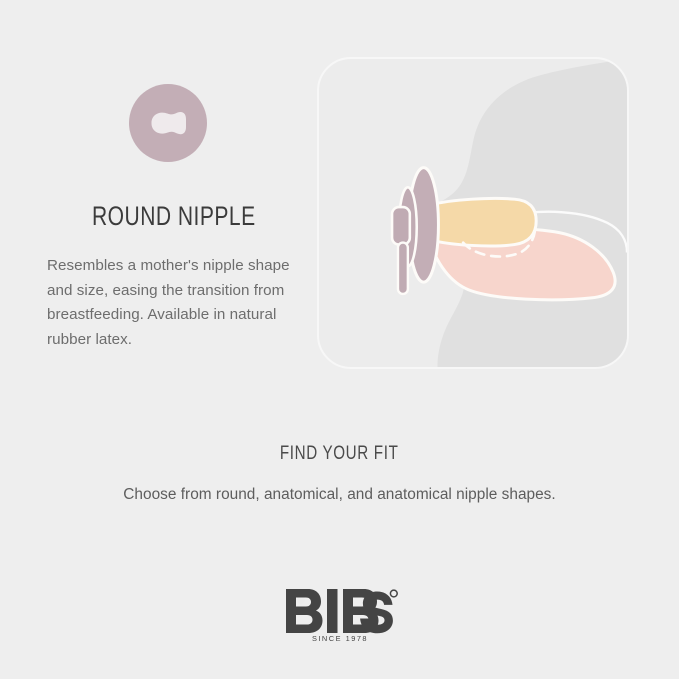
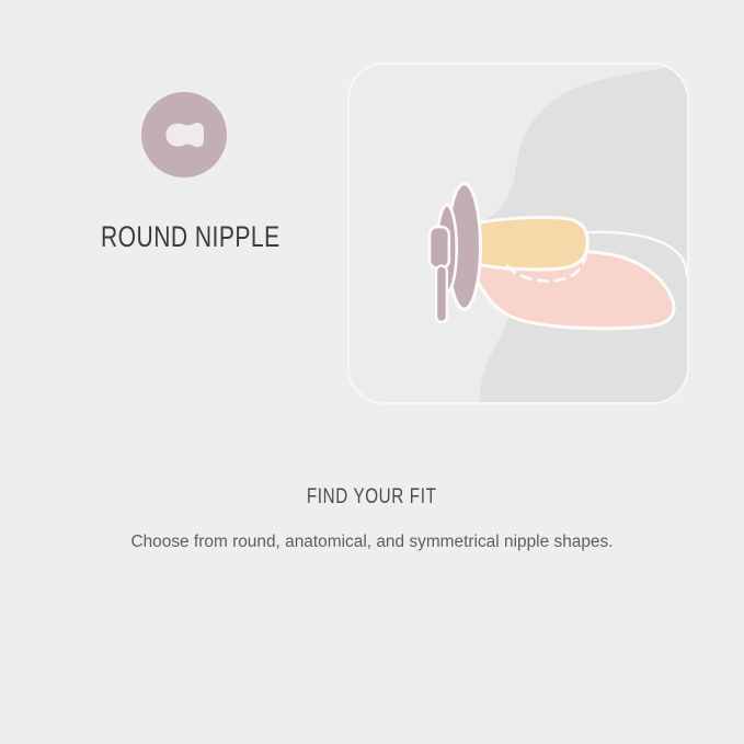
  ROUND NIPPLE
- Resembles a mother's nipple shape and size, easing the transition from breastfeeding. Available in natural rubber latex.
  FIND YOUR FIT
- Choose from round, anatomical, and anatomical nipple shapes.
+ Choose from round, anatomical, and symmetrical nipple shapes.
- SINCE 1978
